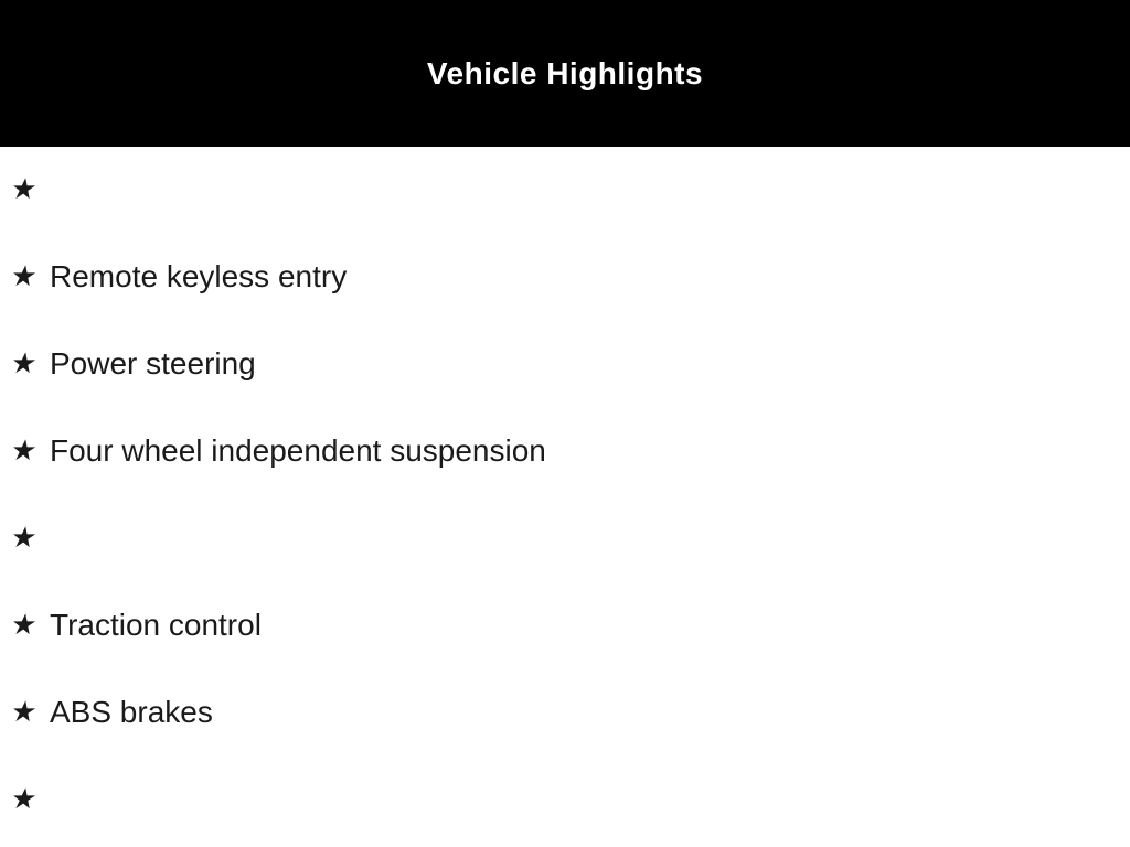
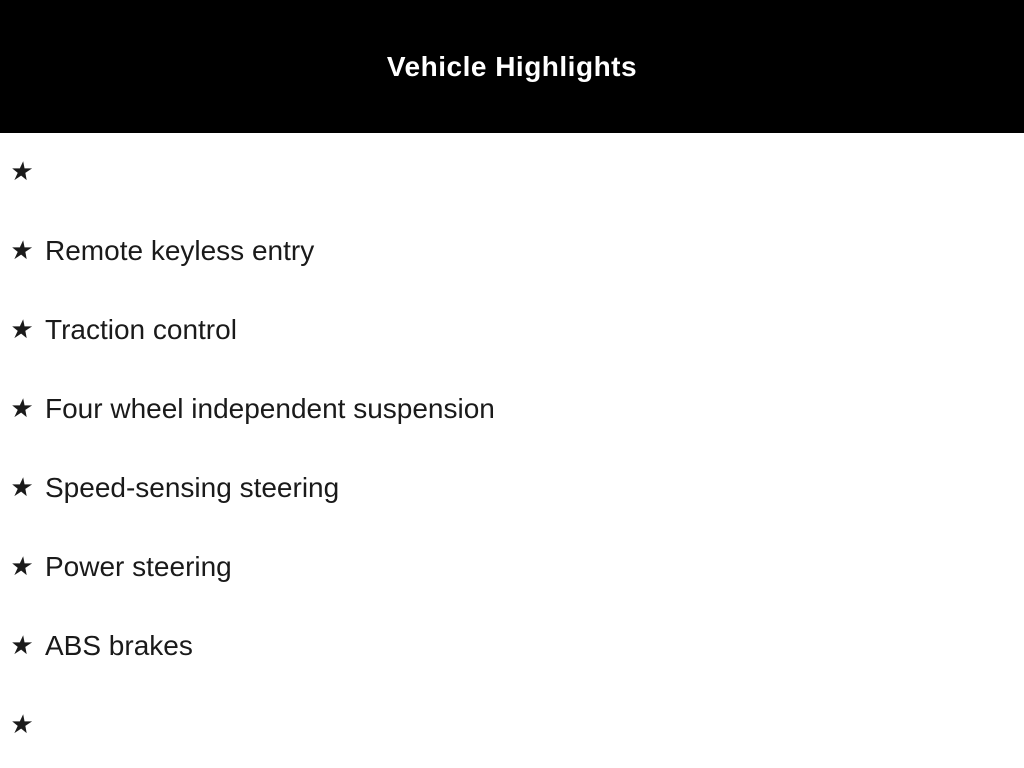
  Vehicle Highlights
  Remote keyless entry
- Power steering
+ Traction control
  Four wheel independent suspension
+ Speed-sensing steering
- Traction control
+ Power steering
  ABS brakes
